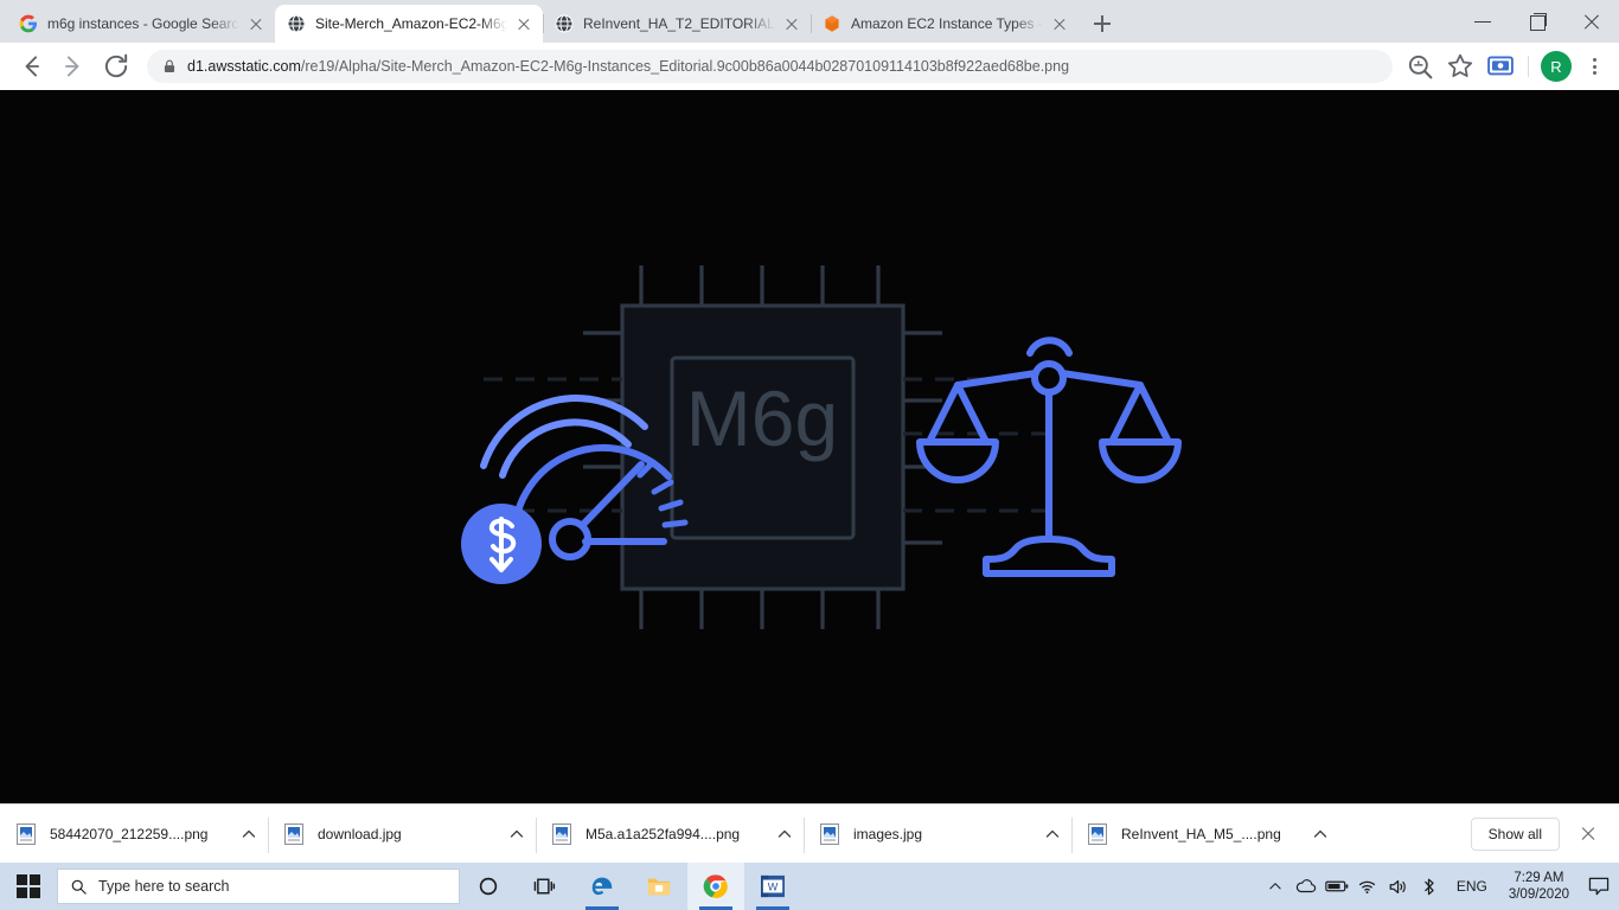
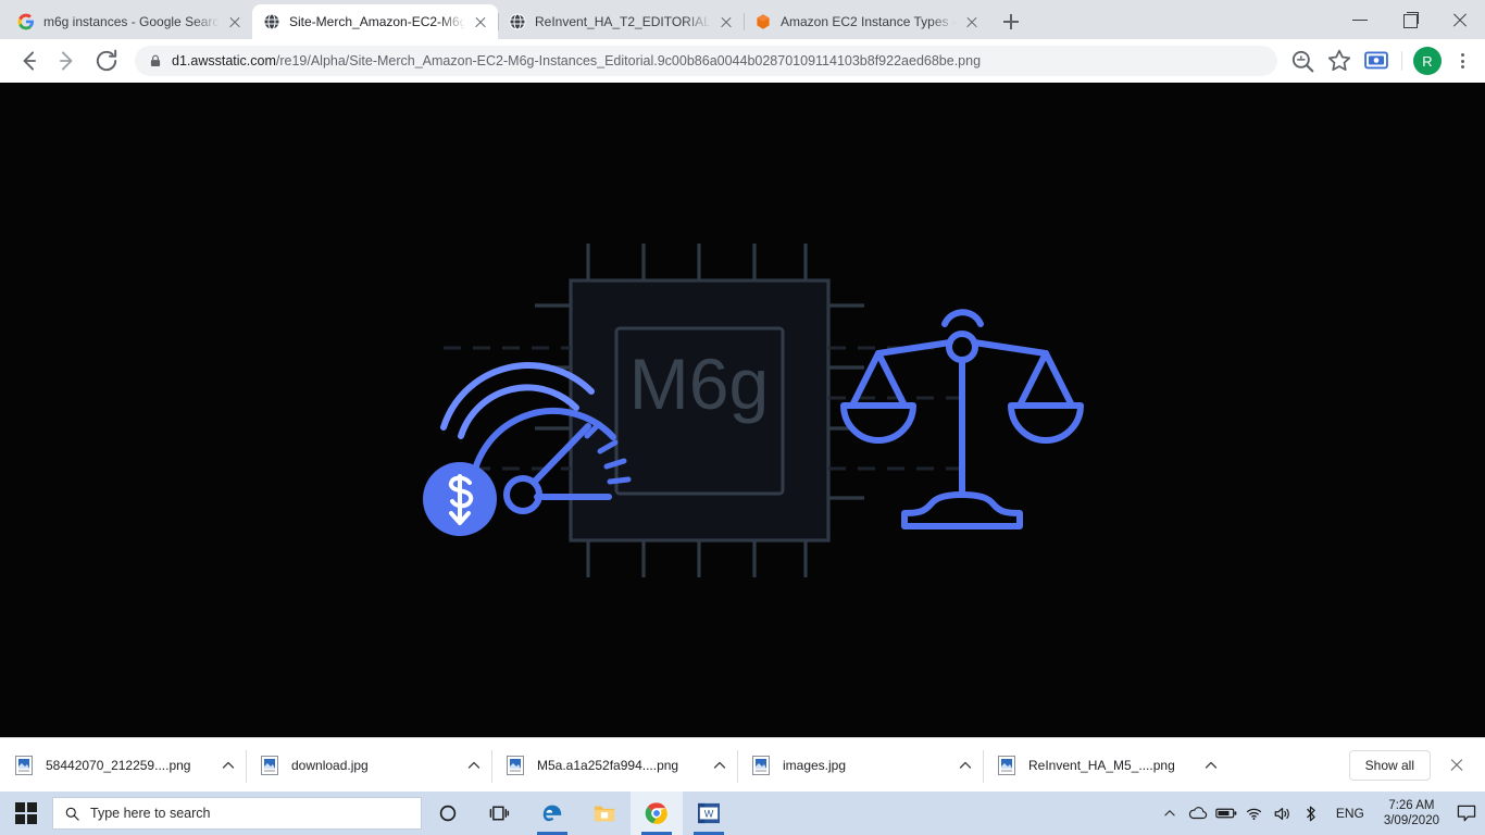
  m6g instances - Google Searc
  Site-Merch_Amazon-EC2-M6g
  ReInvent_HA_T2_EDITORIAL
  Amazon EC2 Instance Types -
  d1.awsstatic.com/re19/Alpha/Site-Merch_Amazon-EC2-M6g-Instances_Editorial.9c00b86a0044b02870109114103b8f922aed68be.png
  R
  M6g
  58442070_212259....png
  download.jpg
  M5a.a1a252fa994....png
  images.jpg
  ReInvent_HA_M5_....png
  Show all
  Type here to search
  W
  ENG
- 7:29 AM
+ 7:26 AM
  3/09/2020
